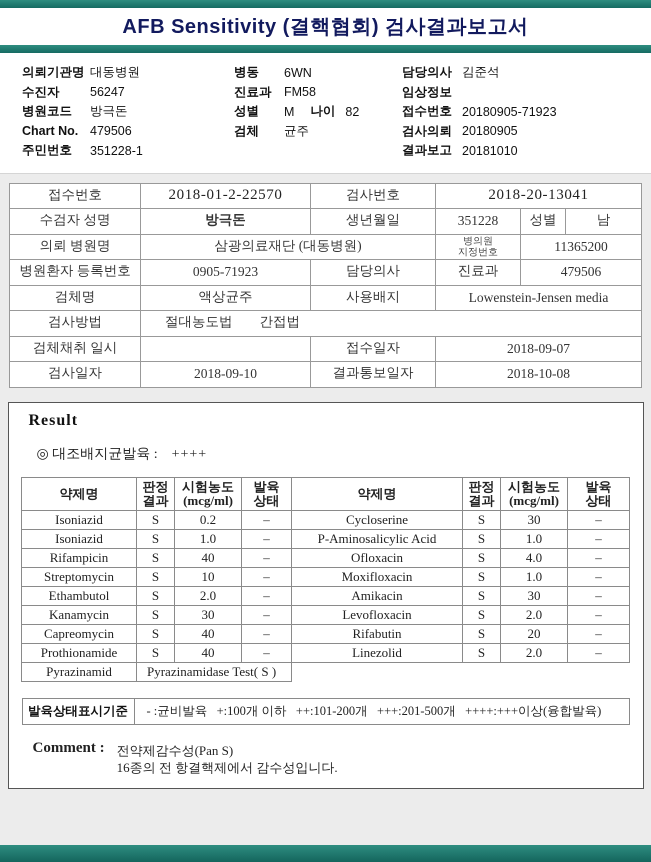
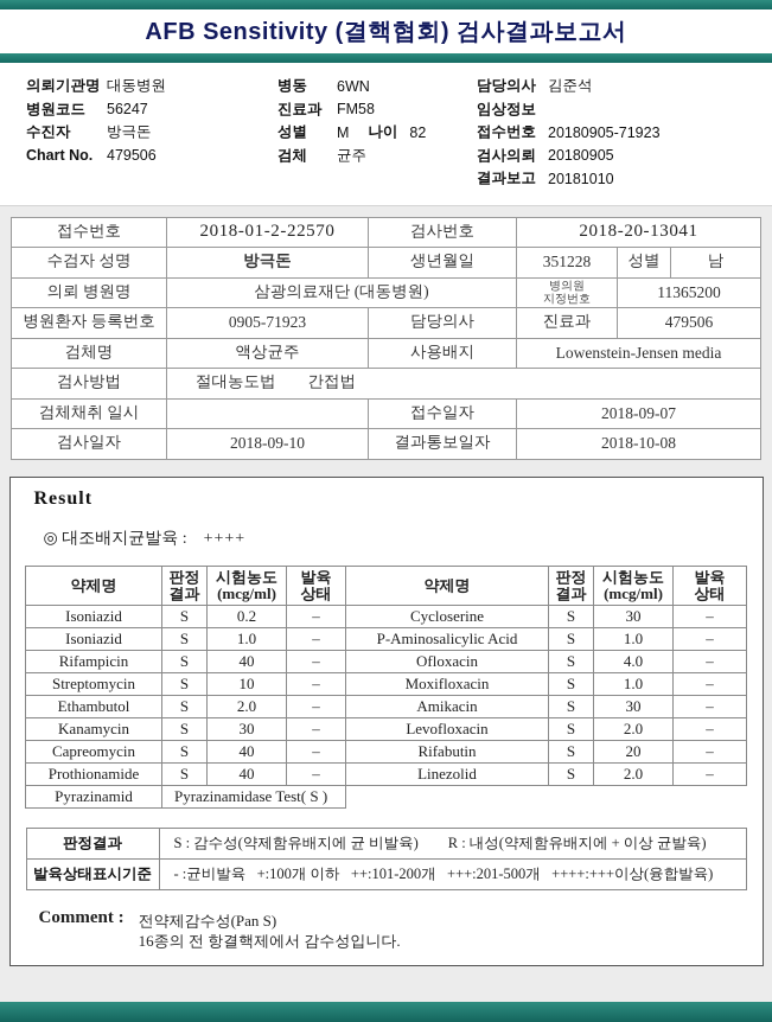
  AFB Sensitivity (결핵협회) 검사결과보고서
  의뢰기관명
  대동병원
- 수진자
+ 병원코드
  56247
- 병원코드
+ 수진자
  방극돈
  Chart No.
  479506
- 주민번호
- 351228-1
  병동
  6WN
  진료과
  FM58
  성별
  M
  나이
  82
  검체
  균주
  담당의사
  김준석
  임상정보
  접수번호
  20180905-71923
  검사의뢰
  20180905
  결과보고
  20181010
  접수번호	2018-01-2-22570	검사번호	2018-20-13041
  수검자 성명	방극돈	생년월일	351228	성별	남
  의뢰 병원명	삼광의료재단 (대동병원)	병의원지정번호	11365200
  병원환자 등록번호	0905-71923	담당의사	진료과	479506
  검체명	액상균주	사용배지	Lowenstein-Jensen media
  검사방법	절대농도법 간접법
  검체채취 일시		접수일자	2018-09-07
  검사일자	2018-09-10	결과통보일자	2018-10-08
  Result
  ◎ 대조배지균발육 : ++++
  약제명	판정결과	시험농도(mcg/ml)	발육상태	약제명	판정결과	시험농도(mcg/ml)	발육상태
  Isoniazid	S	0.2	–	Cycloserine	S	30	–
  Isoniazid	S	1.0	–	P-Aminosalicylic Acid	S	1.0	–
  Rifampicin	S	40	–	Ofloxacin	S	4.0	–
  Streptomycin	S	10	–	Moxifloxacin	S	1.0	–
  Ethambutol	S	2.0	–	Amikacin	S	30	–
  Kanamycin	S	30	–	Levofloxacin	S	2.0	–
  Capreomycin	S	40	–	Rifabutin	S	20	–
  Prothionamide	S	40	–	Linezolid	S	2.0	–
  Pyrazinamid	Pyrazinamidase Test( S )
+ 판정결과	S : 감수성(약제함유배지에 균 비발육) R : 내성(약제함유배지에 + 이상 균발육)
  발육상태표시기준	- :균비발육 +:100개 이하 ++:101-200개 +++:201-500개 ++++:+++이상(융합발육)
  Comment :
  전약제감수성(Pan S)
  16종의 전 항결핵제에서 감수성입니다.
